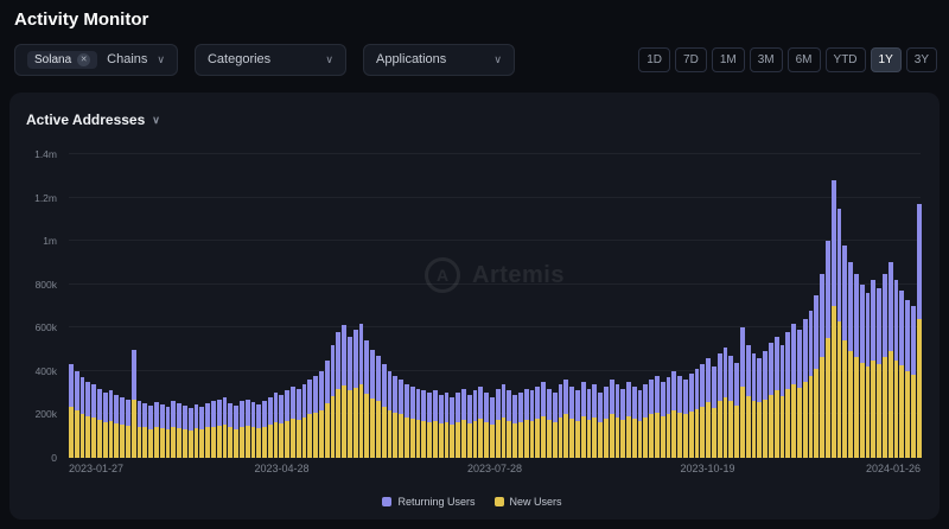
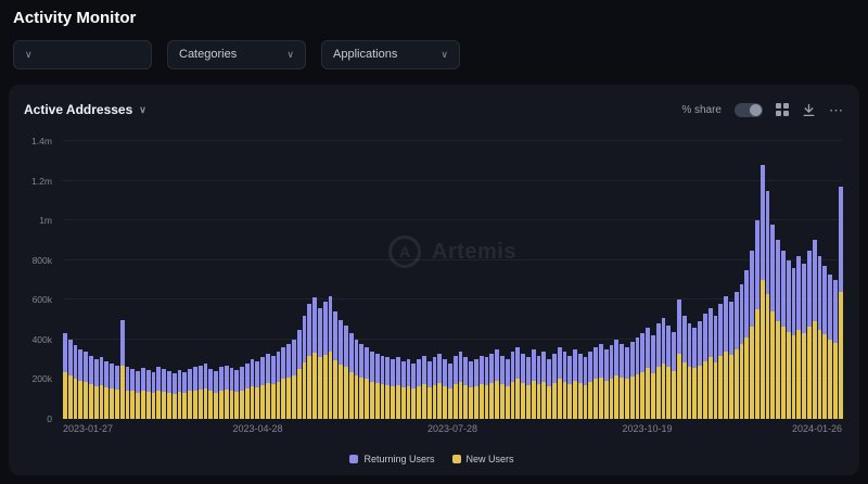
  Activity Monitor
- Solana
- Chains
  ∨
  Categories
  ∨
  Applications
  ∨
- 1D
- 7D
- 1M
- 3M
- 6M
- YTD
- 1Y
- 3Y
  Active Addresses
  ∨
+ % share
+ ⋯
  0
  200k
  400k
  600k
  800k
  1m
  1.2m
  1.4m
  2023-01-27
  2023-04-28
  2023-07-28
  2023-10-19
  2024-01-26
  Returning Users
  New Users
